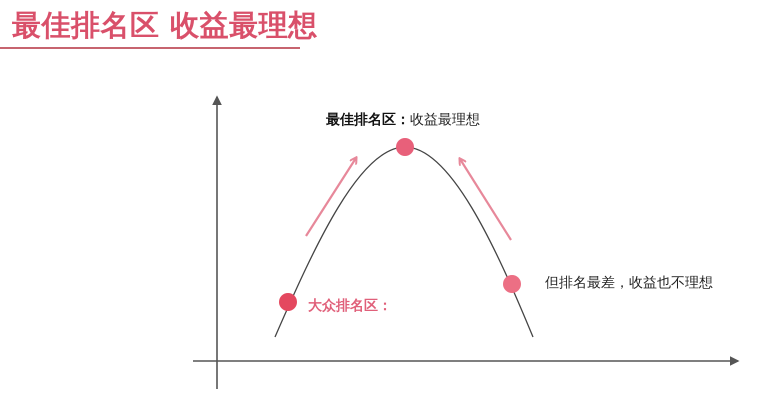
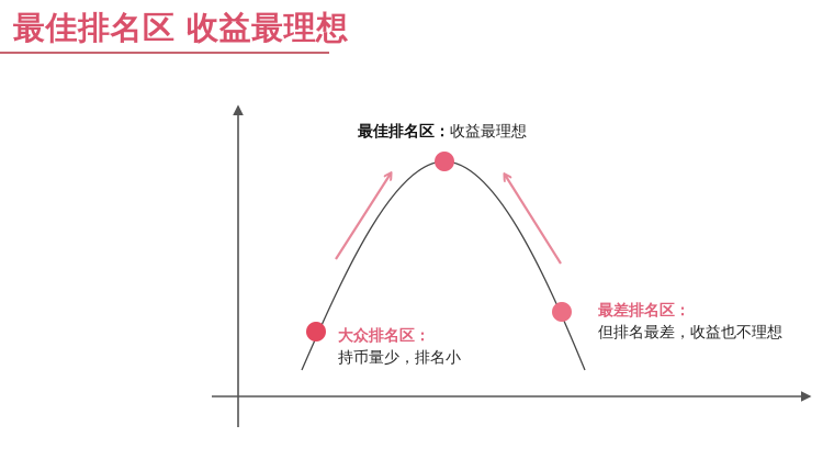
  最佳排名区 收益最理想
  最佳排名区：收益最理想
  大众排名区：
+ 持币量少，排名小
+ 最差排名区：
  但排名最差，收益也不理想
